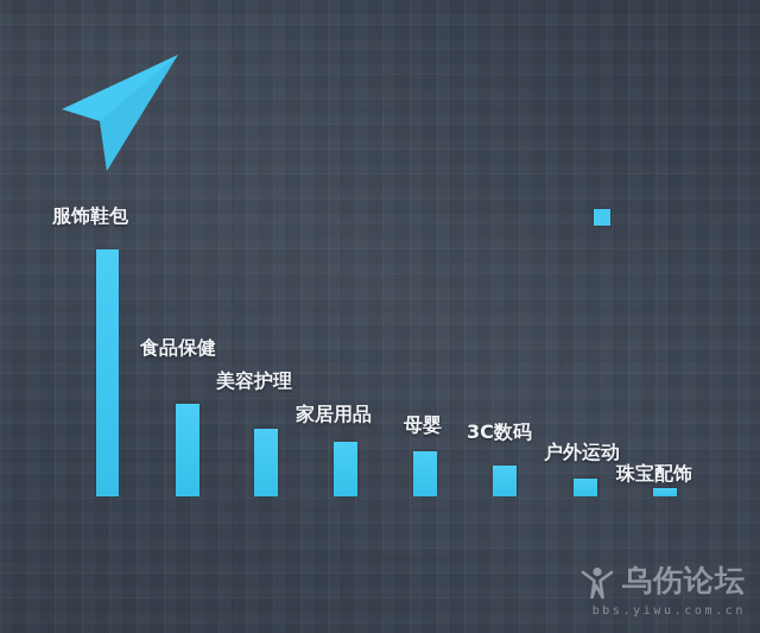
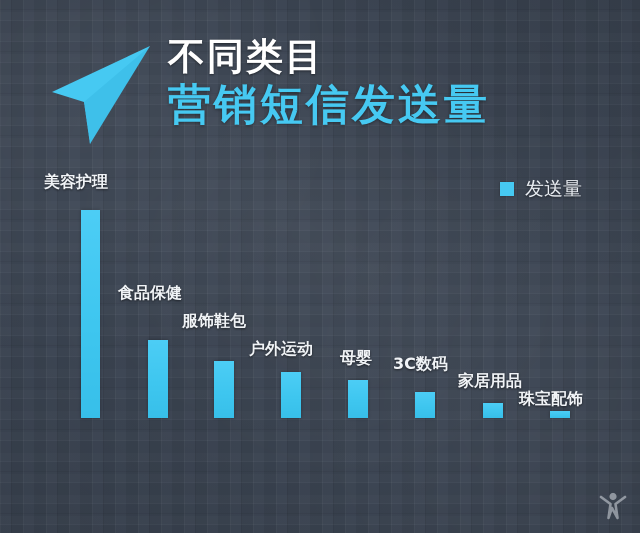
+ 不同类目
+ 营销短信发送量
+ 发送量
- 服饰鞋包
+ 美容护理
  食品保健
- 美容护理
+ 服饰鞋包
- 家居用品
+ 户外运动
  母婴
  3C数码
- 户外运动
+ 家居用品
  珠宝配饰
- 乌伤论坛
- bbs.yiwu.com.cn
